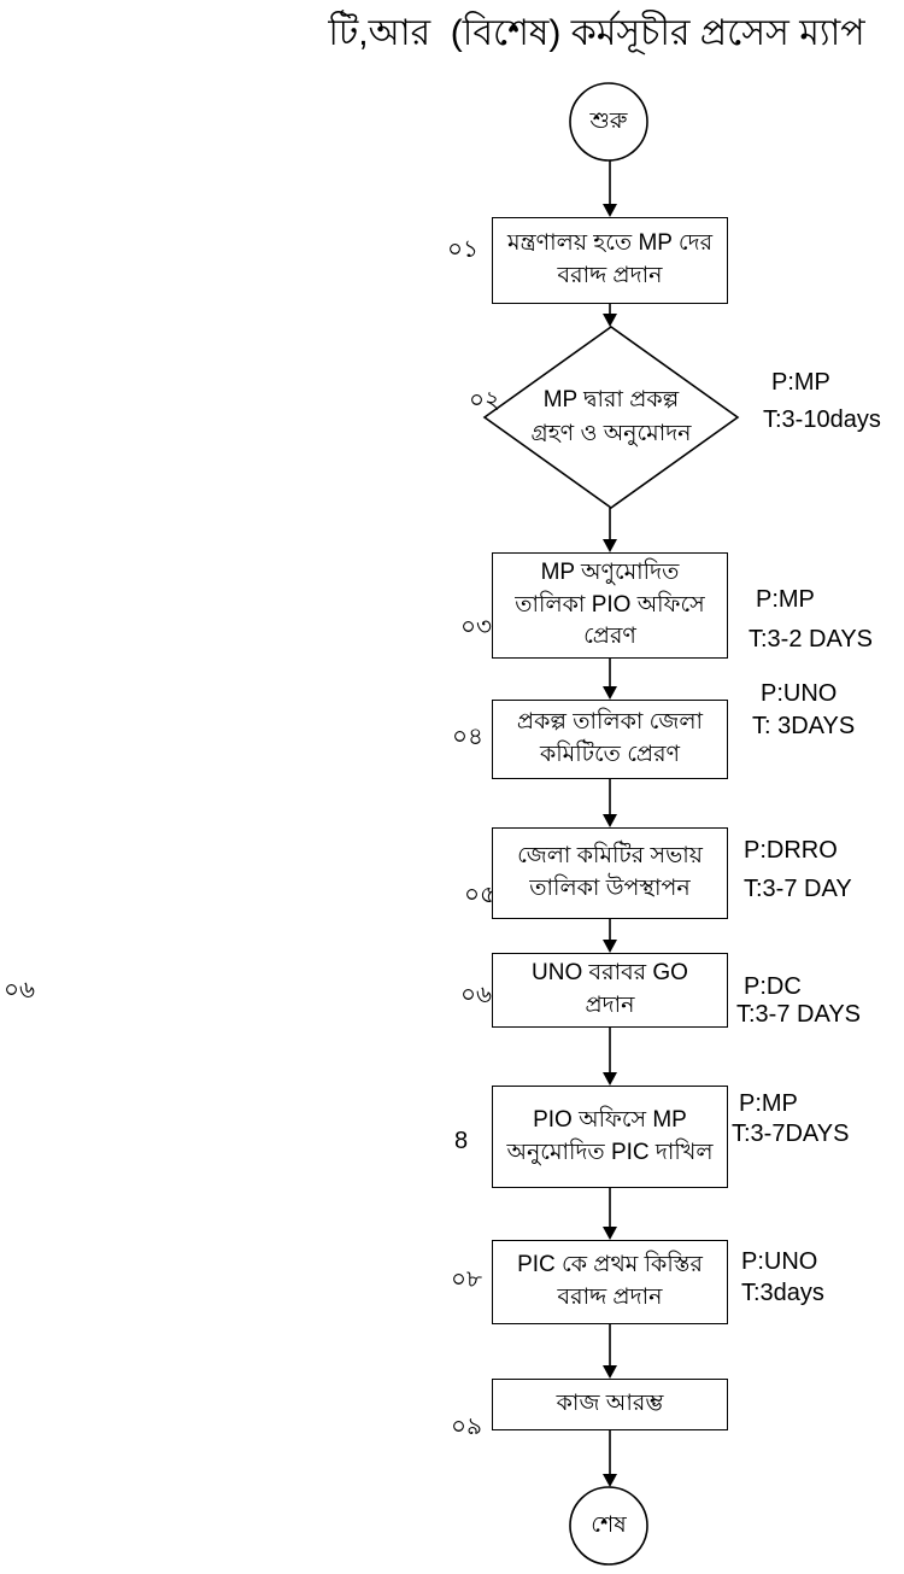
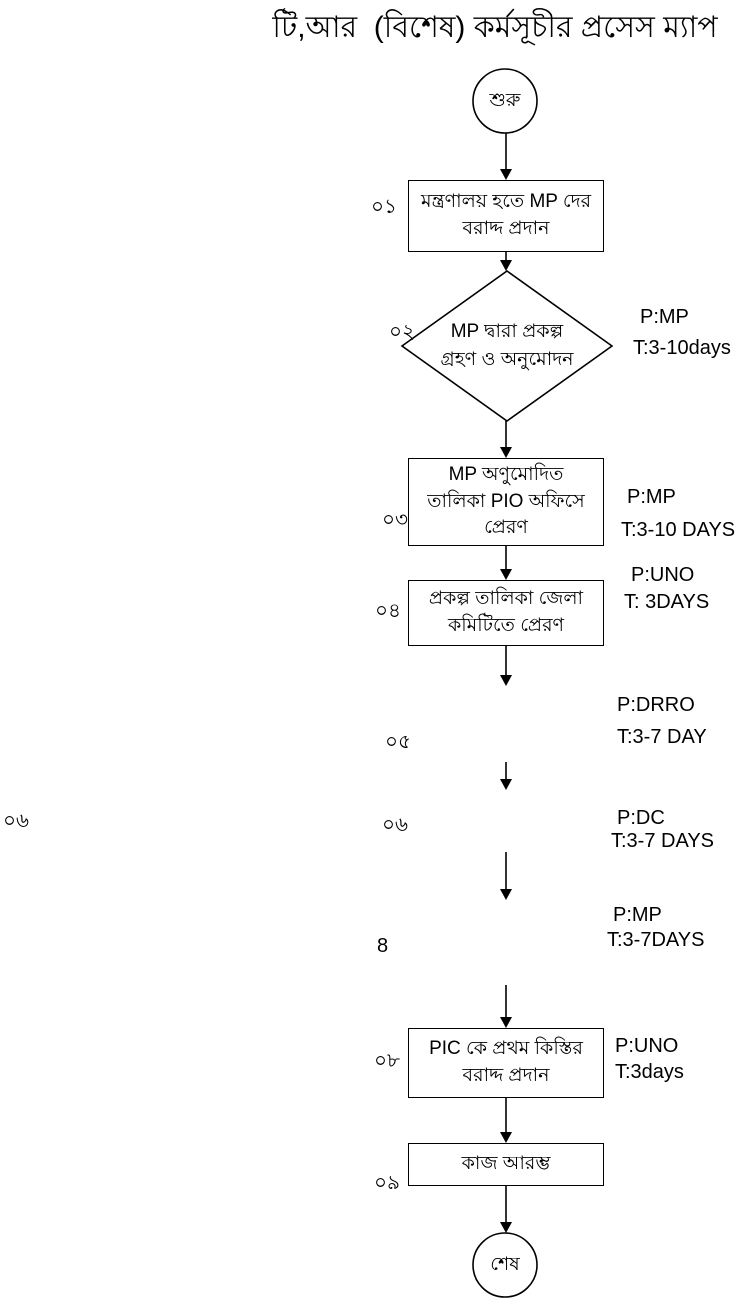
  টি,আর (বিশেষ) কর্মসূচীর প্রসেস ম্যাপ
  শুরু
  শেষ
  মন্ত্রণালয় হতে MP দের
  বরাদ্দ প্রদান
  ০১
  MP দ্বারা প্রকল্প
  গ্রহণ ও অনুমোদন
  ০২
  P:MP
  T:3-10days
  MP অণুমোদিত
  তালিকা PIO অফিসে
  প্রেরণ
  ০৩
  P:MP
- T:3-2 DAYS
+ T:3-10 DAYS
  প্রকল্প তালিকা জেলা
  কমিটিতে প্রেরণ
  ০৪
  P:UNO
  T: 3DAYS
- জেলা কমিটির সভায়
- তালিকা উপস্থাপন
  ০৫
  P:DRRO
  T:3-7 DAY
- UNO বরাবর GO
- প্রদান
  ০৬
  P:DC
  T:3-7 DAYS
  ০৬
- PIO অফিসে MP
- অনুমোদিত PIC দাখিল
  8
  P:MP
  T:3-7DAYS
  PIC কে প্রথম কিস্তির
  বরাদ্দ প্রদান
  ০৮
  P:UNO
  T:3days
  কাজ আরম্ভ
  ০৯
